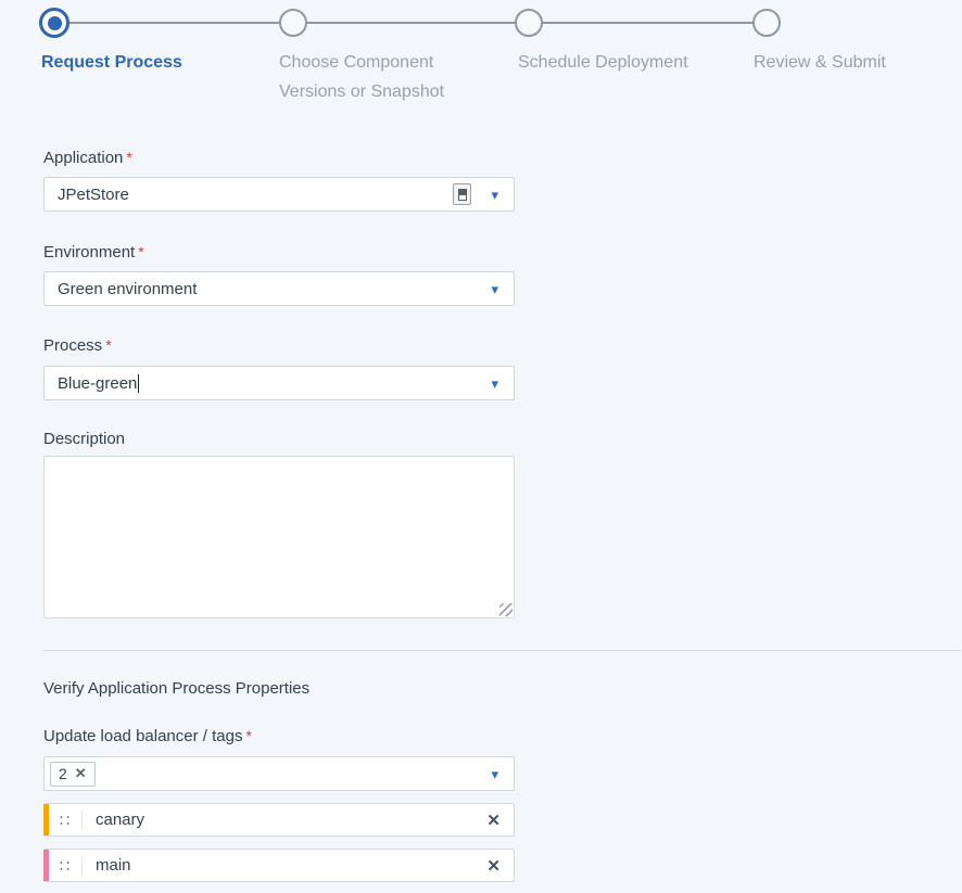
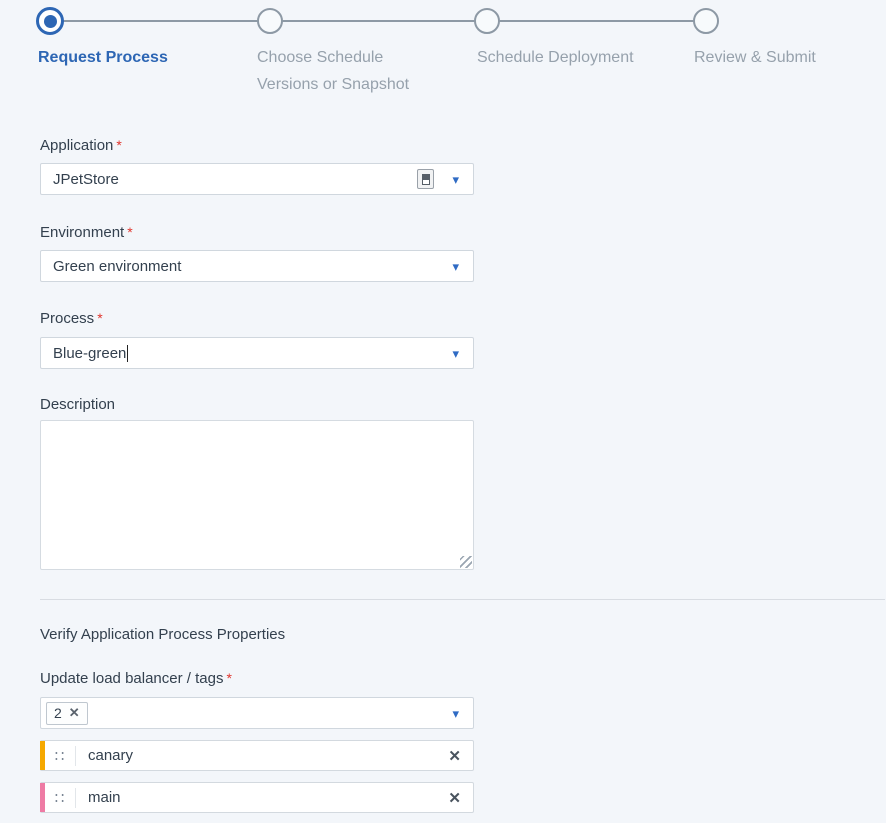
  Request Process
- Choose Component Versions or Snapshot
+ Choose Schedule Versions or Snapshot
  Schedule Deployment
  Review & Submit
  Application *
  JPetStore
  ▾
  Environment *
  Green environment
  ▾
  Process *
  Blue-green
  ▾
  Description
  Verify Application Process Properties
  Update load balancer / tags *
  2
  ✕
  ▾
  ∷
  canary
  ✕
  ∷
  main
  ✕
